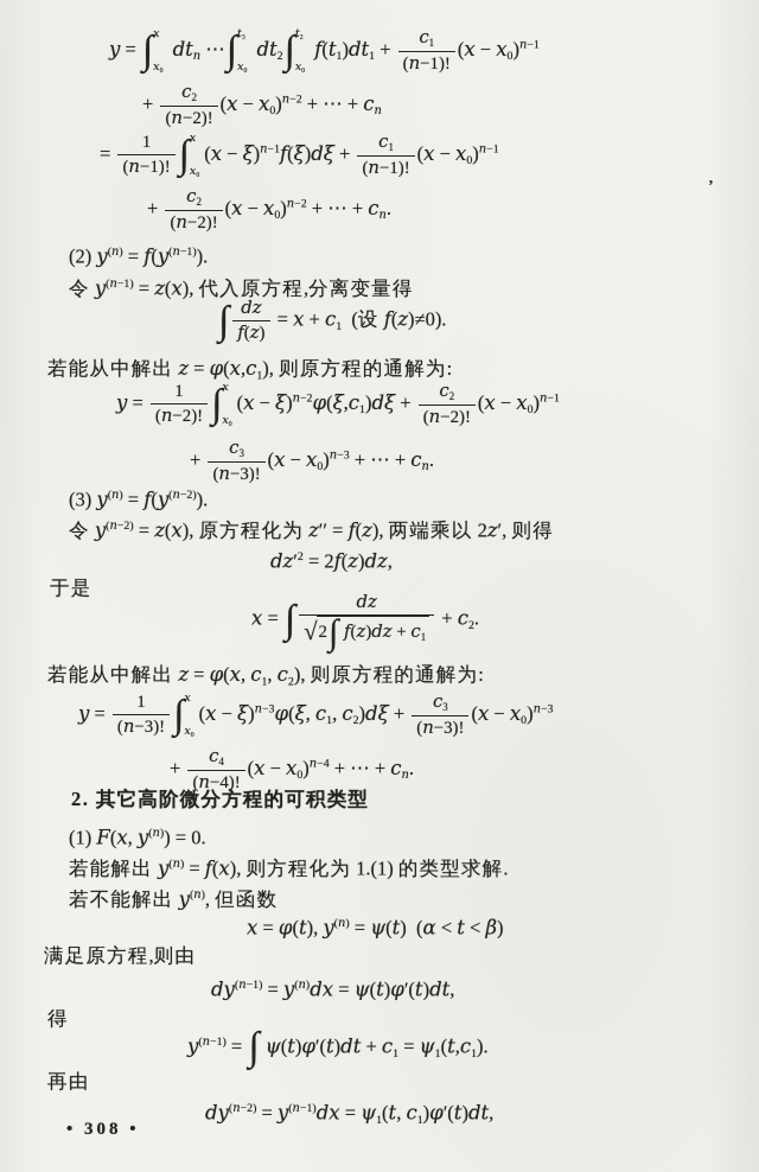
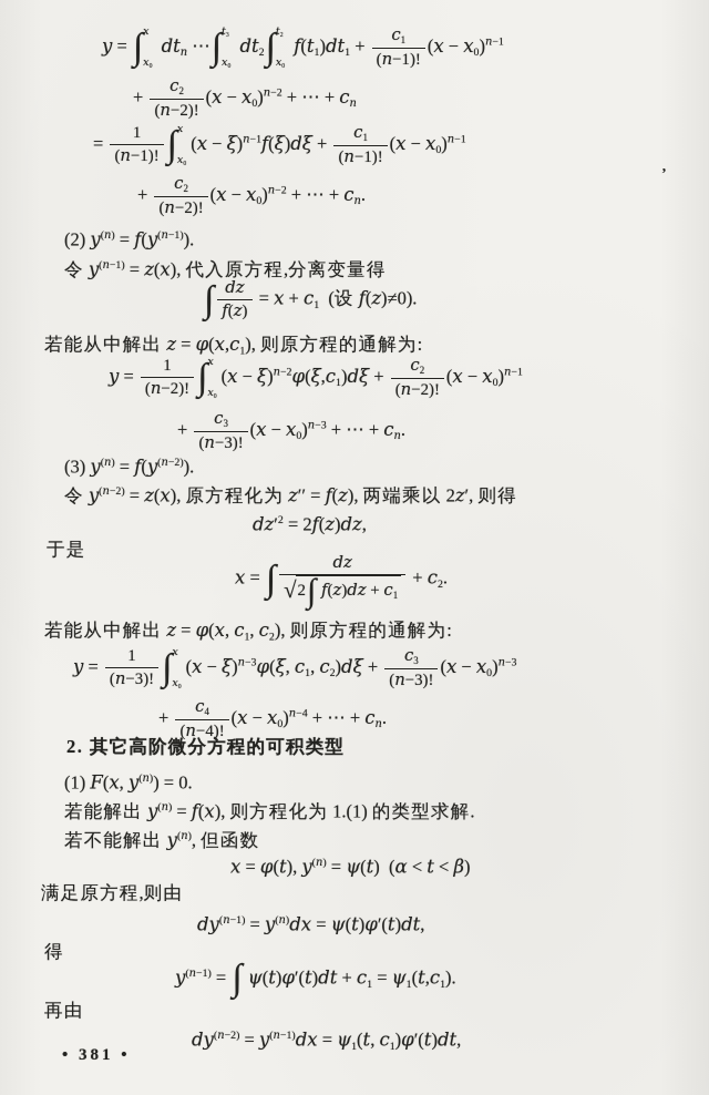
  y =
  ∫
  x
  dtn ⋯
  ∫
  dt2
  ∫
  f(t1)dt1 +
  c1
  (n−1)!
  (x − x0)n−1
  +
  c2
  (n−2)!
  (x − x0)n−2 + ⋯ + cn
  =
  1
  (n−1)!
  ∫
  x
  (x − ξ)n−1f(ξ)dξ +
  c1
  (n−1)!
  (x − x0)n−1
  +
  c2
  (n−2)!
  (x − x0)n−2 + ⋯ + cn.
  (2) y(n) = f(y(n−1)).
  令 y(n−1) = z(x), 代入原方程,分离变量得
  ∫
  dz
  f(z)
  = x + c1 (设 f(z)≠0).
  若能从中解出 z = φ(x,c1), 则原方程的通解为:
  y =
  1
  (n−2)!
  ∫
  x
  (x − ξ)n−2φ(ξ,c1)dξ +
  c2
  (n−2)!
  (x − x0)n−1
  +
  c3
  (n−3)!
  (x − x0)n−3 + ⋯ + cn.
  (3) y(n) = f(y(n−2)).
  令 y(n−2) = z(x), 原方程化为 z′′ = f(z), 两端乘以 2z′, 则得
  dz′2 = 2f(z)dz,
  于是
  x =
  ∫
  dz
  √
  2
  ∫
  f(z)dz + c1
  + c2.
  若能从中解出 z = φ(x, c1, c2), 则原方程的通解为:
  y =
  1
  (n−3)!
  ∫
  x
  (x − ξ)n−3φ(ξ, c1, c2)dξ +
  c3
  (n−3)!
  (x − x0)n−3
  +
  c4
  (n−4)!
  (x − x0)n−4 + ⋯ + cn.
  2. 其它高阶微分方程的可积类型
  (1) F(x, y(n)) = 0.
  若能解出 y(n) = f(x), 则方程化为 1.(1) 的类型求解.
  若不能解出 y(n), 但函数
  x = φ(t), y(n) = ψ(t) (α < t < β)
  满足原方程,则由
  dy(n−1) = y(n)dx = ψ(t)φ′(t)dt,
  得
  y(n−1) =
  ∫
  ψ(t)φ′(t)dt + c1 = ψ1(t,c1).
  再由
  dy(n−2) = y(n−1)dx = ψ1(t, c1)φ′(t)dt,
- • 308 •
+ • 381 •
  ’
